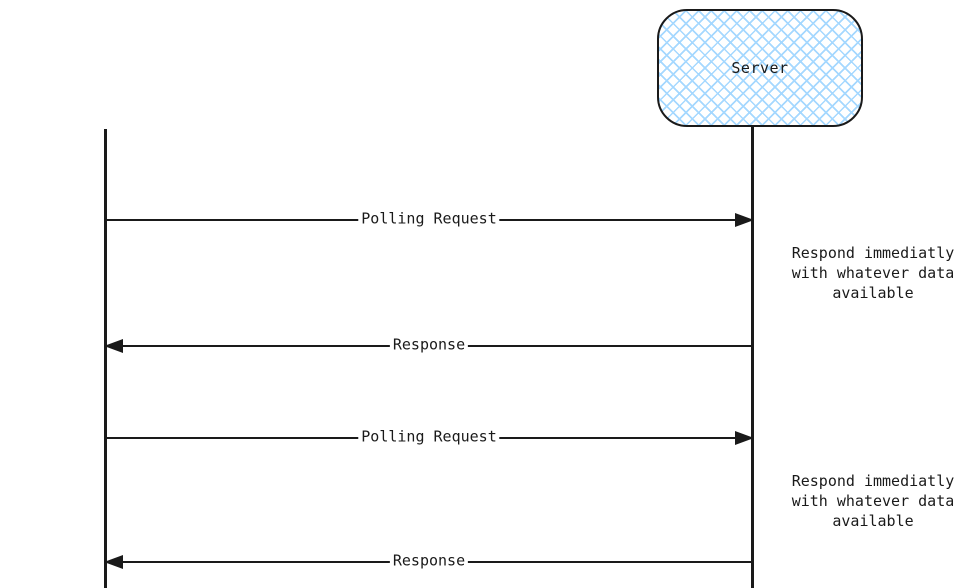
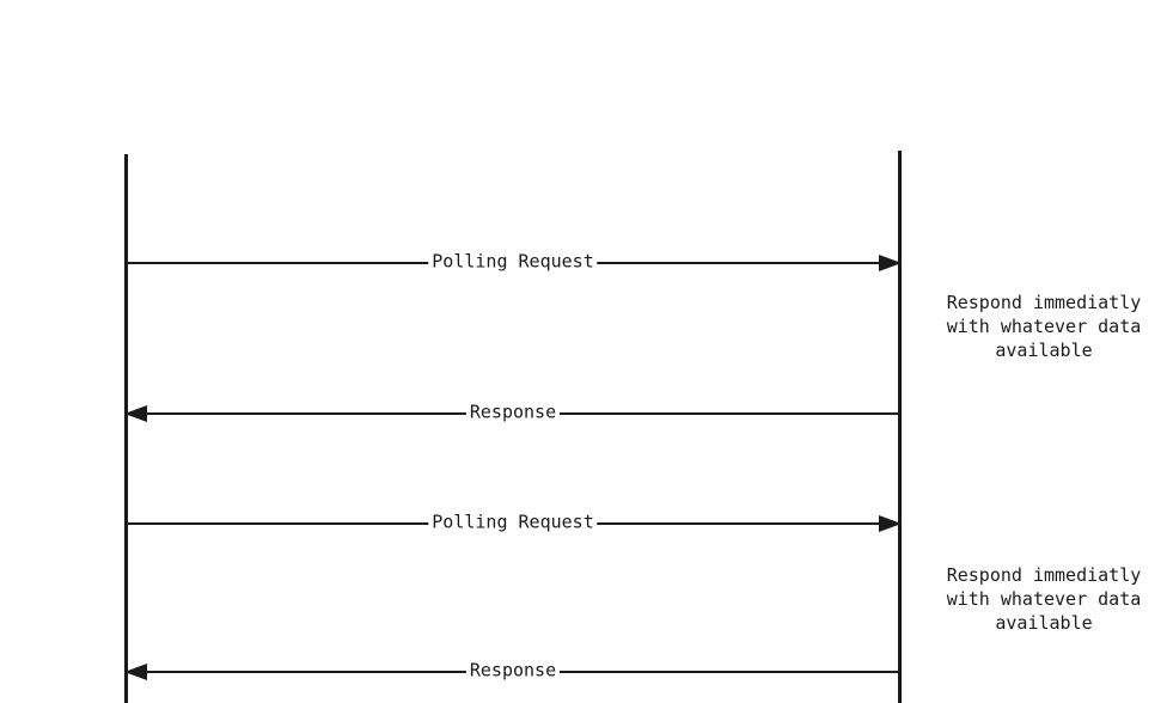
- Server
  Polling Request
  Respond immediatly
  with whatever data
  available
  Response
  Polling Request
  Respond immediatly
  with whatever data
  available
  Response
